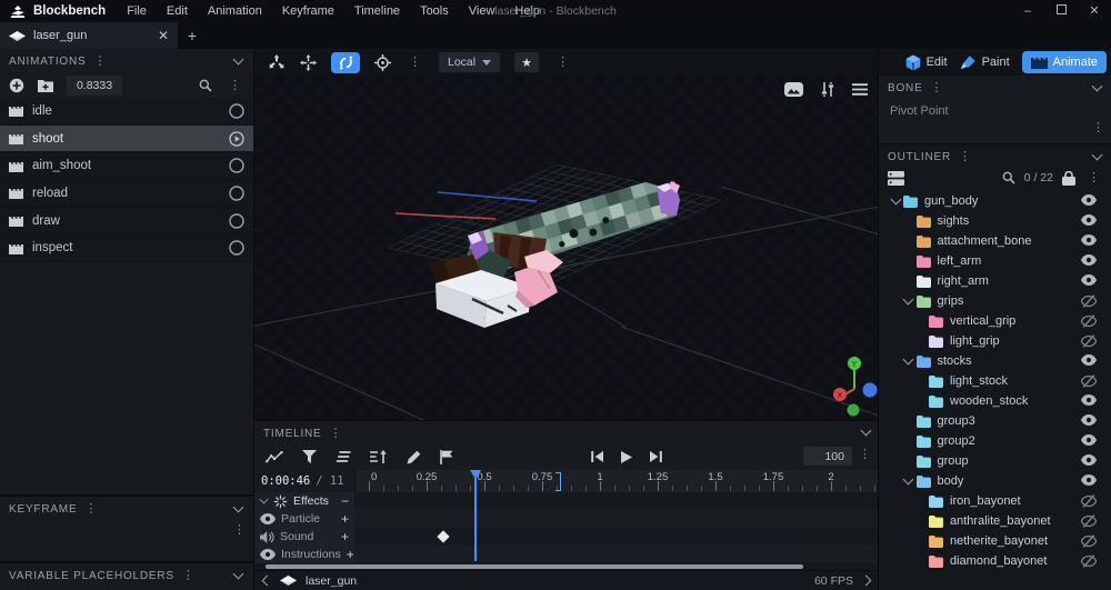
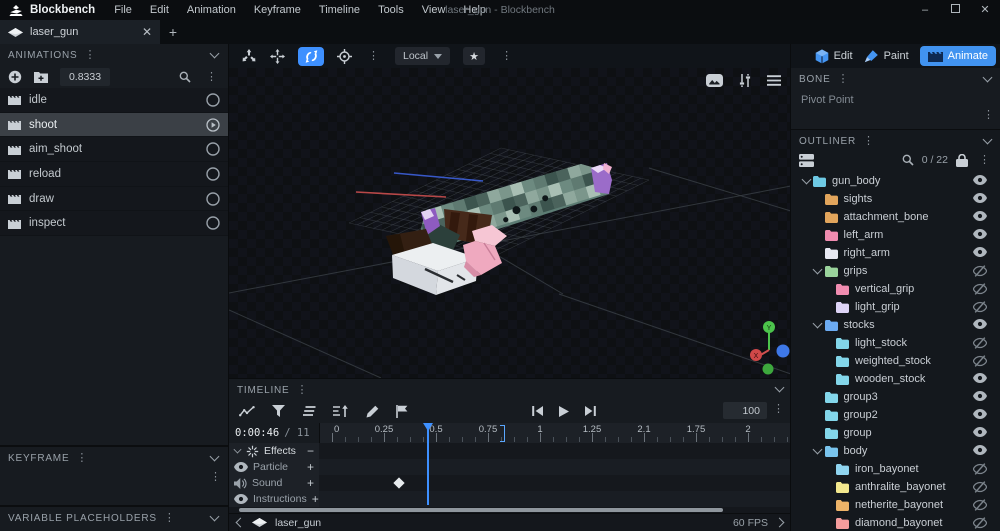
  Blockbench
  File
  Edit
  Animation
  Keyframe
  Timeline
  Tools
  View
  Help
  laser_gun - Blockbench
  –
  ✕
  laser_gun
  ✕
  +
  ANIMATIONS
  ⋮
  0.8333
  ⋮
  idle
  shoot
  aim_shoot
  reload
  draw
  inspect
  KEYFRAME
  ⋮
  ⋮
  VARIABLE PLACEHOLDERS
  ⋮
  ⋮
  Local
  ★
  ⋮
  TIMELINE
  ⋮
  100
  ⋮
  0:00:46
  / 11
  0
  0.25
  0.75
  1
  1.25
- 1.5
+ 2.1
  1.75
  2
  Effects
  −
  Particle
  +
  Sound
  +
  Instructions
  +
  laser_gun
  60 FPS
  Edit
  Paint
  Animate
  BONE
  ⋮
  Pivot Point
  ⋮
  OUTLINER
  ⋮
  0 / 22
  ⋮
  gun_body
  sights
  attachment_bone
  left_arm
  right_arm
  grips
  vertical_grip
  light_grip
  stocks
  light_stock
+ weighted_stock
  wooden_stock
  group3
  group2
  group
  body
  iron_bayonet
  anthralite_bayonet
  netherite_bayonet
  diamond_bayonet
